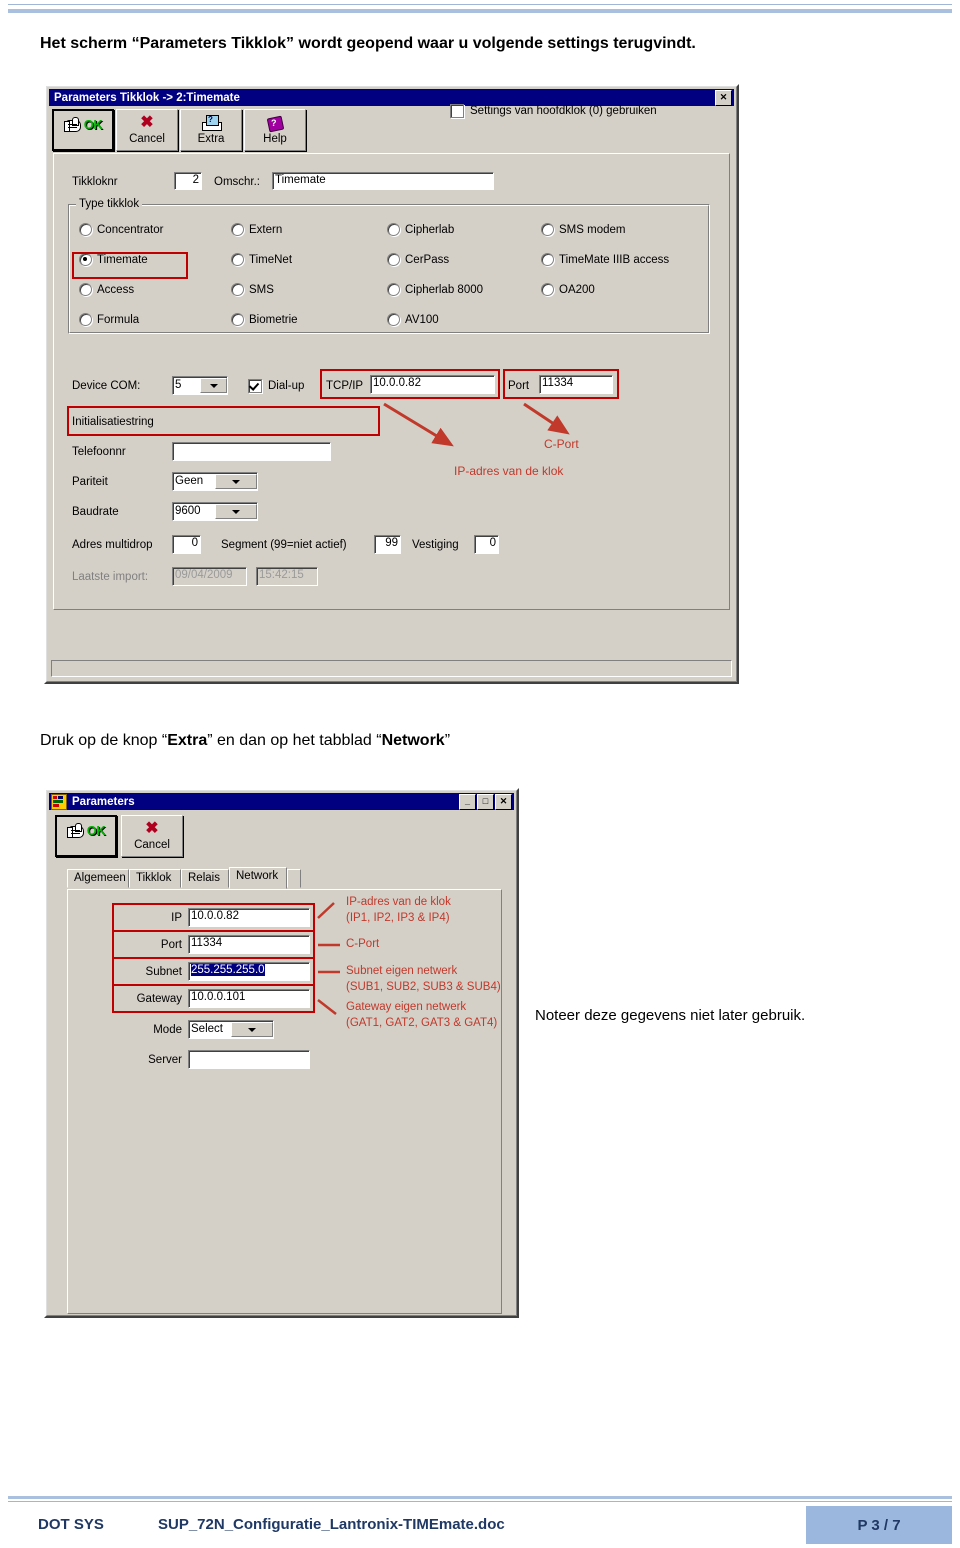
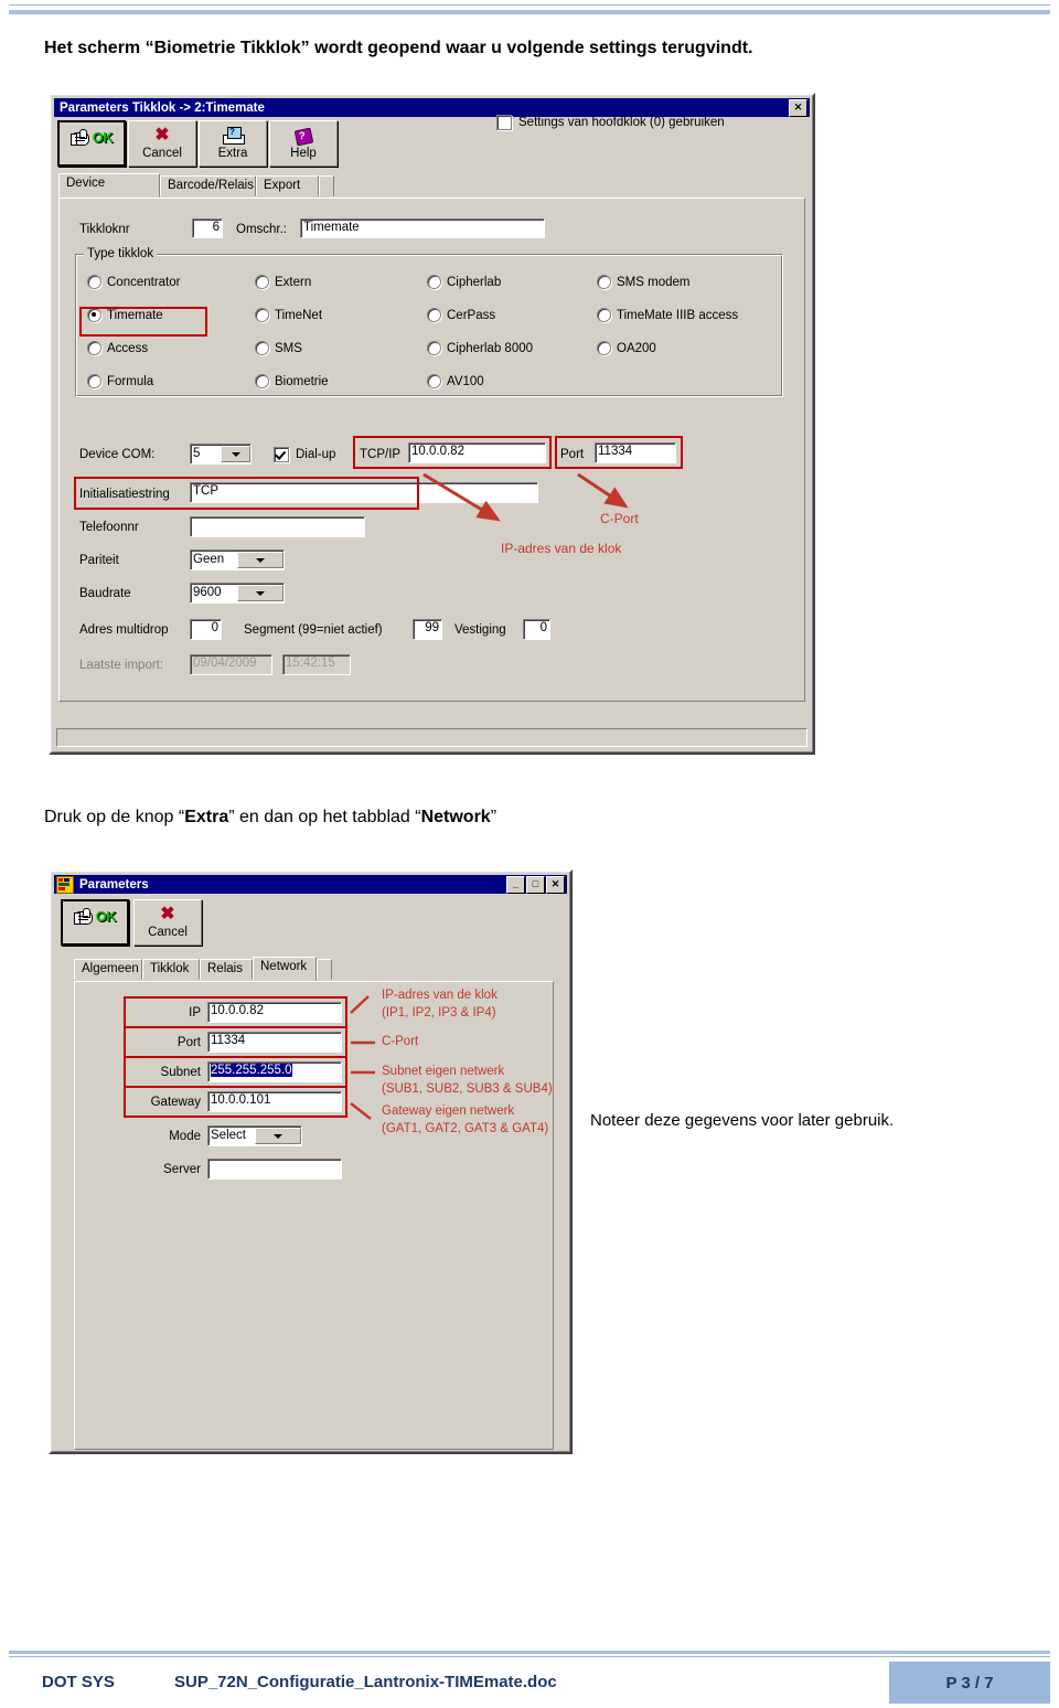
- Het scherm “Parameters Tikklok” wordt geopend waar u volgende settings terugvindt.
+ Het scherm “Biometrie Tikklok” wordt geopend waar u volgende settings terugvindt.
  Parameters Tikklok -> 2:Timemate
  ✕
  OK
  ✖
  Cancel
  ?
  Extra
  ?
  Help
  Settings van hoofdklok (0) gebruiken
+ Device
+ Barcode/Relais
+ Export
  Tikkloknr
- 2
+ 6
  Omschr.:
  Timemate
  Type tikklok
  Concentrator
  Timemate
  Access
  Formula
  Extern
  TimeNet
  SMS
  Biometrie
  Cipherlab
  CerPass
  Cipherlab 8000
  AV100
  SMS modem
  TimeMate IIIB access
  OA200
  Device COM:
  5
  Dial-up
  TCP/IP
  10.0.0.82
  Port
  11334
  Initialisatiestring
+ TCP
  Telefoonnr
  Pariteit
  Geen
  Baudrate
  9600
  Adres multidrop
  0
  Segment (99=niet actief)
  99
  Vestiging
  0
  Laatste import:
  09/04/2009
  15:42:15
  C-Port
  IP-adres van de klok
  Druk op de knop “Extra” en dan op het tabblad “Network”
  Parameters
  _
  □
  ✕
  OK
  ✖
  Cancel
  Algemeen
  Tikklok
  Relais
  Network
  IP
  10.0.0.82
  Port
  11334
  Subnet
  255.255.255.0
  Gateway
  10.0.0.101
  Mode
  Select
  Server
  IP-adres van de klok
  (IP1, IP2, IP3 & IP4)
  C-Port
  Subnet eigen netwerk
  (SUB1, SUB2, SUB3 & SUB4)
  Gateway eigen netwerk
  (GAT1, GAT2, GAT3 & GAT4)
- Noteer deze gegevens niet later gebruik.
+ Noteer deze gegevens voor later gebruik.
  DOT SYS
  SUP_72N_Configuratie_Lantronix-TIMEmate.doc
  P 3 / 7
